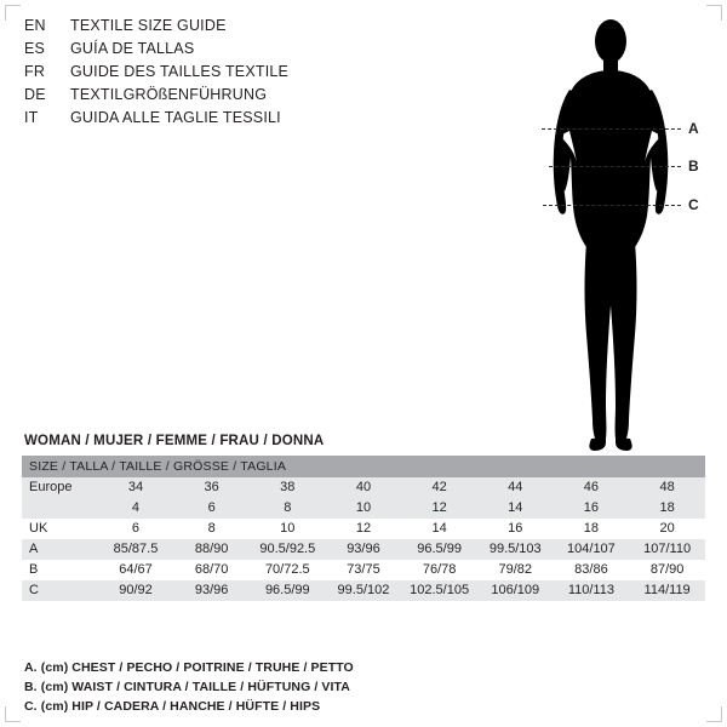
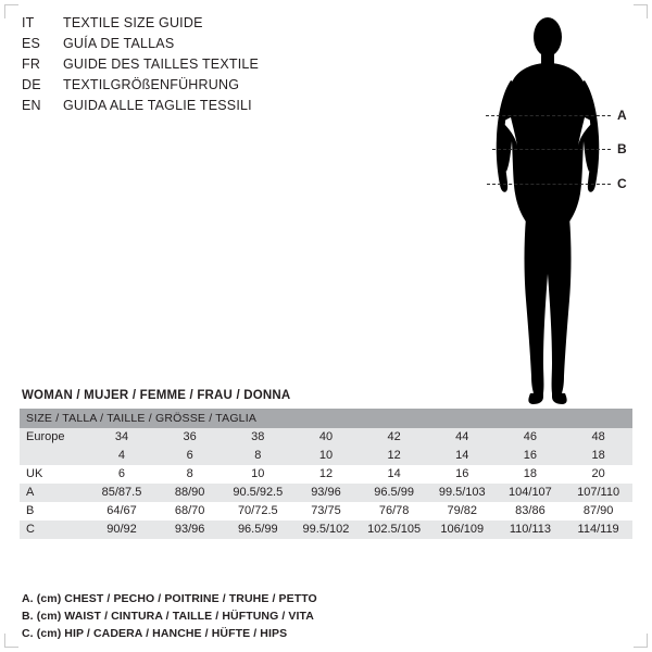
- EN
+ IT
  TEXTILE SIZE GUIDE
  ES
  GUÍA DE TALLAS
  FR
  GUIDE DES TAILLES TEXTILE
  DE
  TEXTILGRÖßENFÜHRUNG
- IT
+ EN
  GUIDA ALLE TAGLIE TESSILI
  A
  B
  C
  WOMAN / MUJER / FEMME / FRAU / DONNA
  SIZE / TALLA / TAILLE / GRÖSSE / TAGLIA
  Europe	34	36	38	40	42	44	46	48
  	4	6	8	10	12	14	16	18
  UK	6	8	10	12	14	16	18	20
  A	85/87.5	88/90	90.5/92.5	93/96	96.5/99	99.5/103	104/107	107/110
  B	64/67	68/70	70/72.5	73/75	76/78	79/82	83/86	87/90
  C	90/92	93/96	96.5/99	99.5/102	102.5/105	106/109	110/113	114/119
  A. (cm) CHEST / PECHO / POITRINE / TRUHE / PETTO
  B. (cm) WAIST / CINTURA / TAILLE / HÜFTUNG / VITA
  C. (cm) HIP / CADERA / HANCHE / HÜFTE / HIPS
